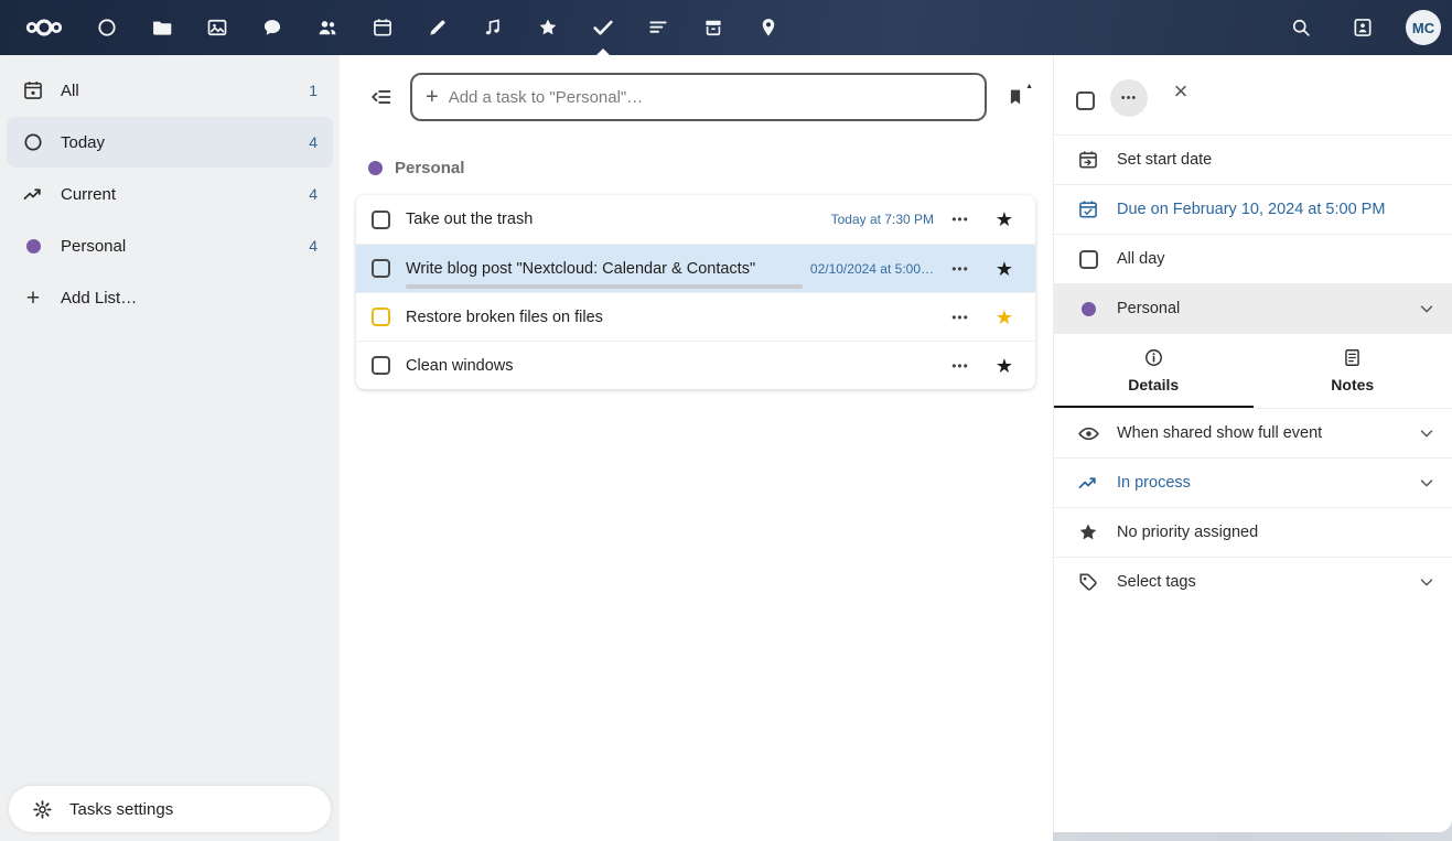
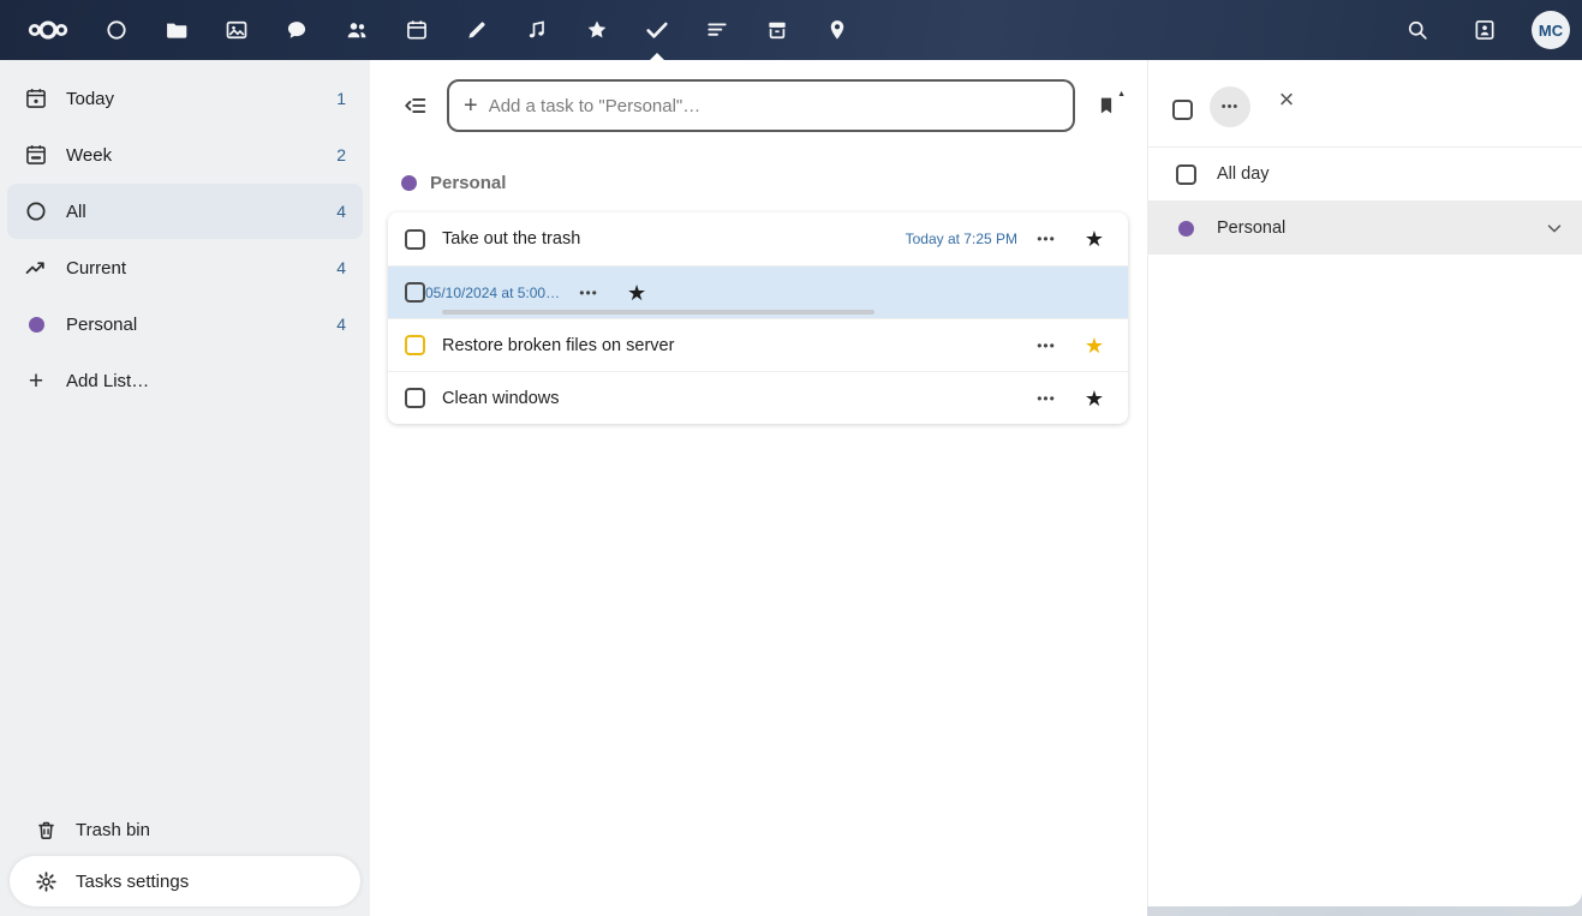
  MC
- All
+ Today
  1
+ Week
+ 2
- Today
+ All
  4
  Current
  4
  Personal
  4
  +
  Add List…
+ Trash bin
  Tasks settings
  +
  Add a task to "Personal"…
  Personal
  Take out the trash
- Today at 7:30 PM
+ Today at 7:25 PM
  •••
  ★
- Write blog post "Nextcloud: Calendar & Contacts"
- 02/10/2024 at 5:00…
+ 05/10/2024 at 5:00…
  •••
  ★
- Restore broken files on files
+ Restore broken files on server
  •••
  ★
  Clean windows
  •••
  ★
  •••
  ×
- Set start date
- Due on February 10, 2024 at 5:00 PM
  All day
  Personal
- Details
- Notes
- When shared show full event
- In process
- No priority assigned
- Select tags
